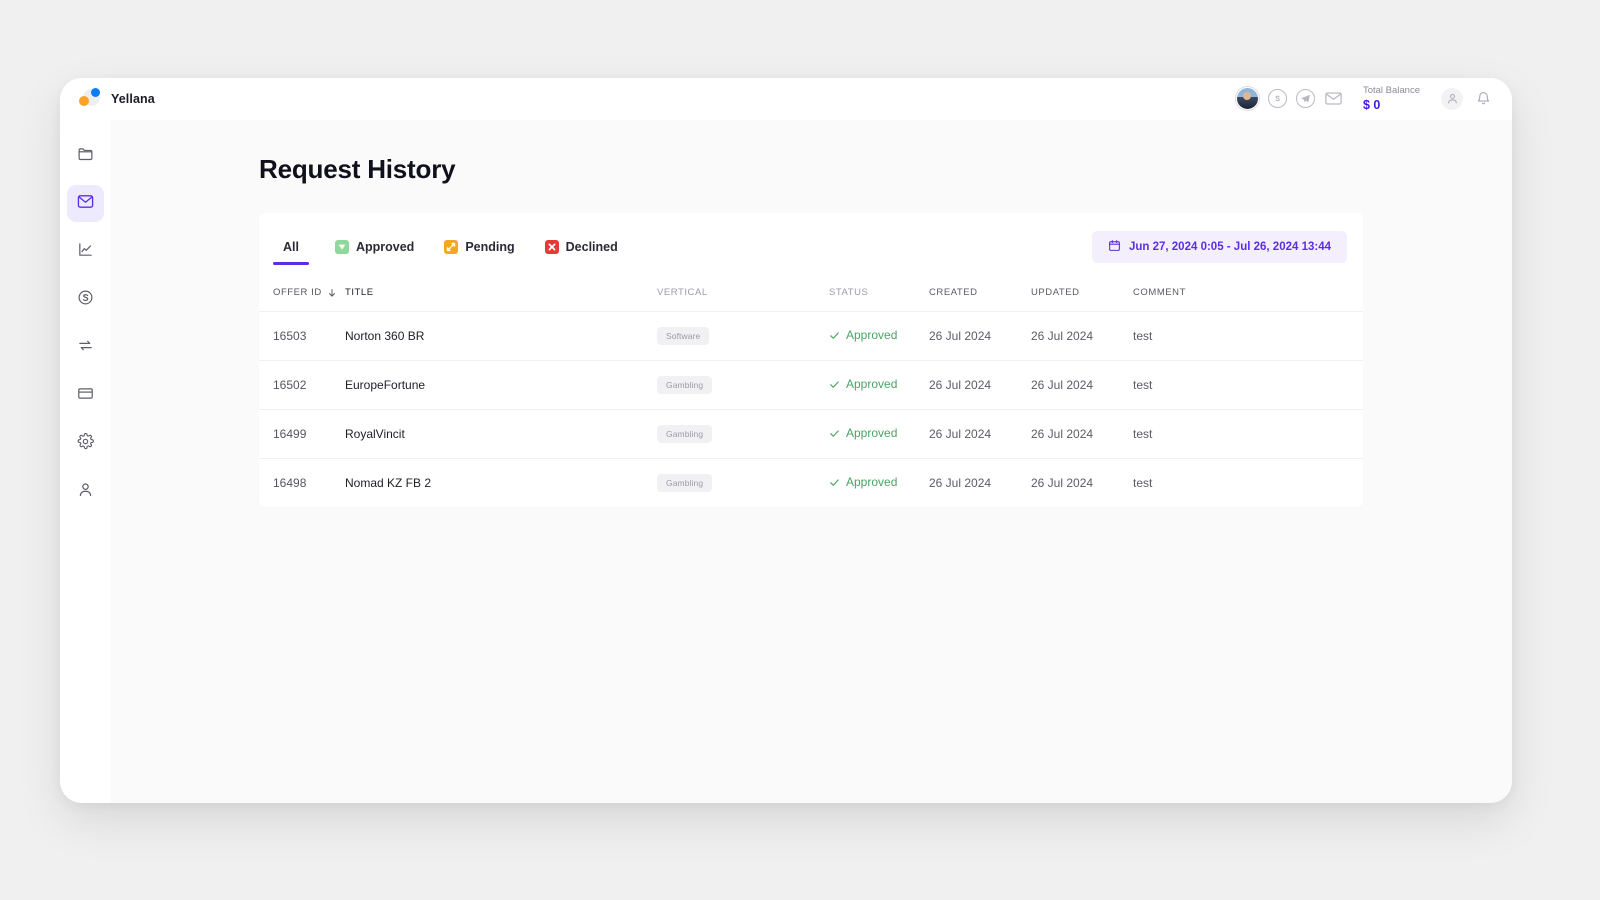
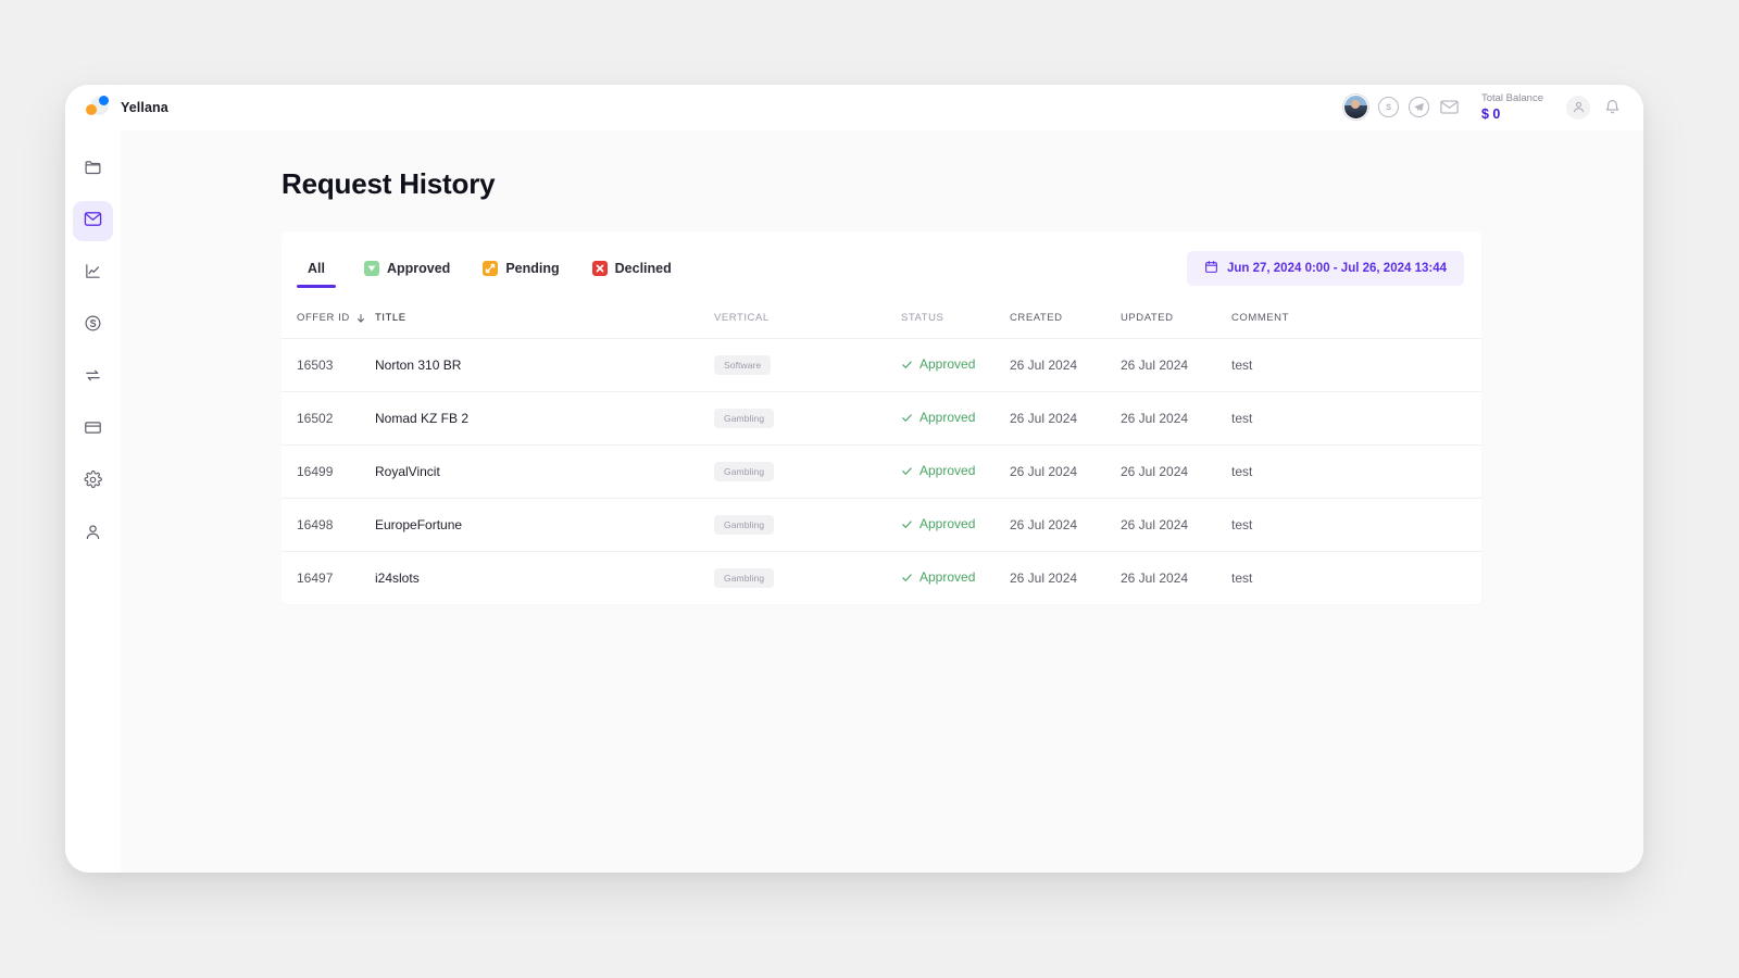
  Yellana
  Total Balance
  $ 0
  Request History
  All
  Approved
  Pending
  Declined
- Jun 27, 2024 0:05 - Jul 26, 2024 13:44
+ Jun 27, 2024 0:00 - Jul 26, 2024 13:44
  OFFER ID	TITLE	VERTICAL	STATUS	CREATED	UPDATED	COMMENT
- 16503	Norton 360 BR	Software	Approved	26 Jul 2024	26 Jul 2024	test
+ 16503	Norton 310 BR	Software	Approved	26 Jul 2024	26 Jul 2024	test
- 16502	EuropeFortune	Gambling	Approved	26 Jul 2024	26 Jul 2024	test
+ 16502	Nomad KZ FB 2	Gambling	Approved	26 Jul 2024	26 Jul 2024	test
  16499	RoyalVincit	Gambling	Approved	26 Jul 2024	26 Jul 2024	test
- 16498	Nomad KZ FB 2	Gambling	Approved	26 Jul 2024	26 Jul 2024	test
+ 16498	EuropeFortune	Gambling	Approved	26 Jul 2024	26 Jul 2024	test
+ 16497	i24slots	Gambling	Approved	26 Jul 2024	26 Jul 2024	test
